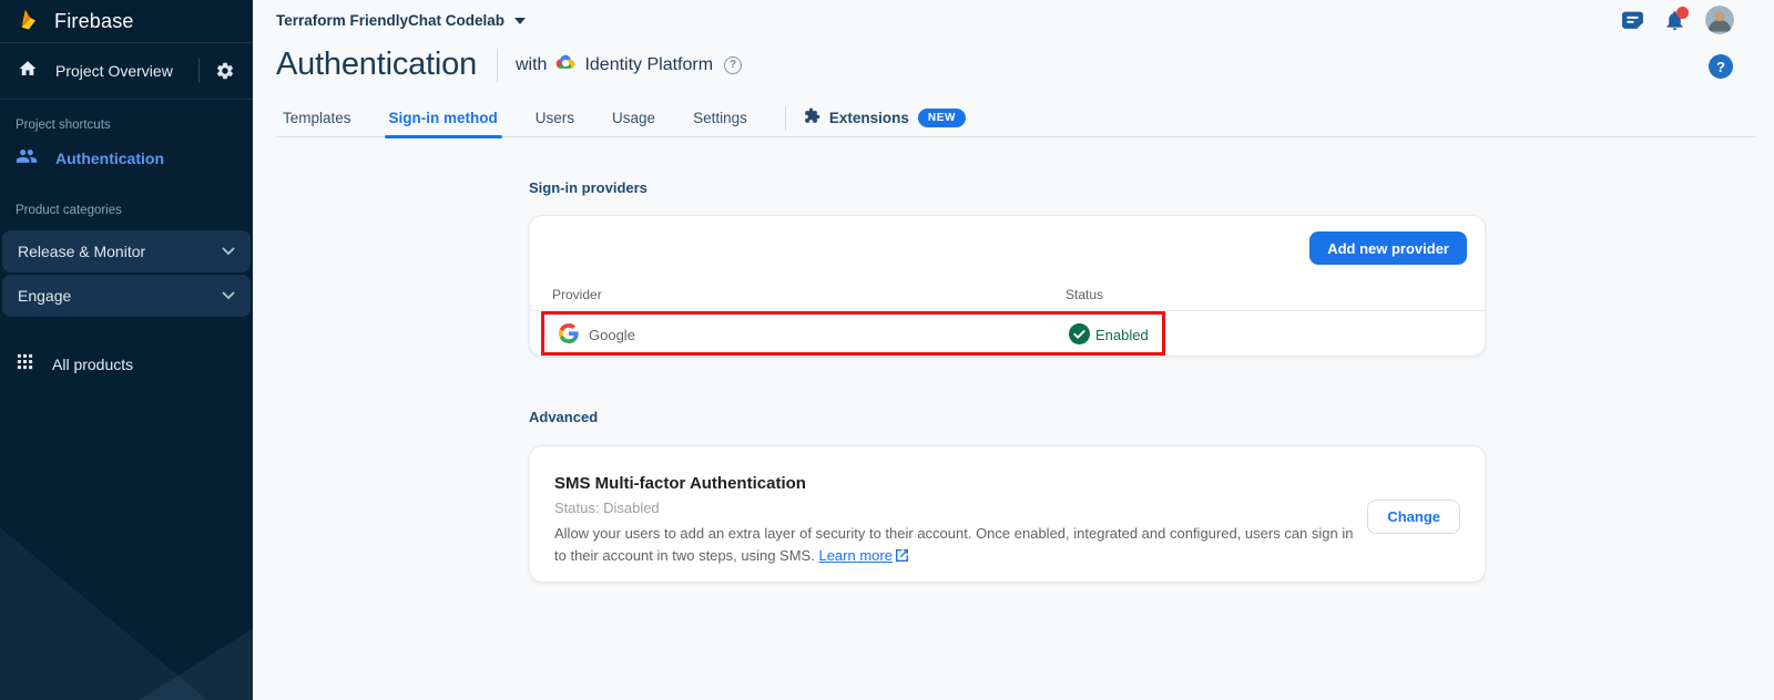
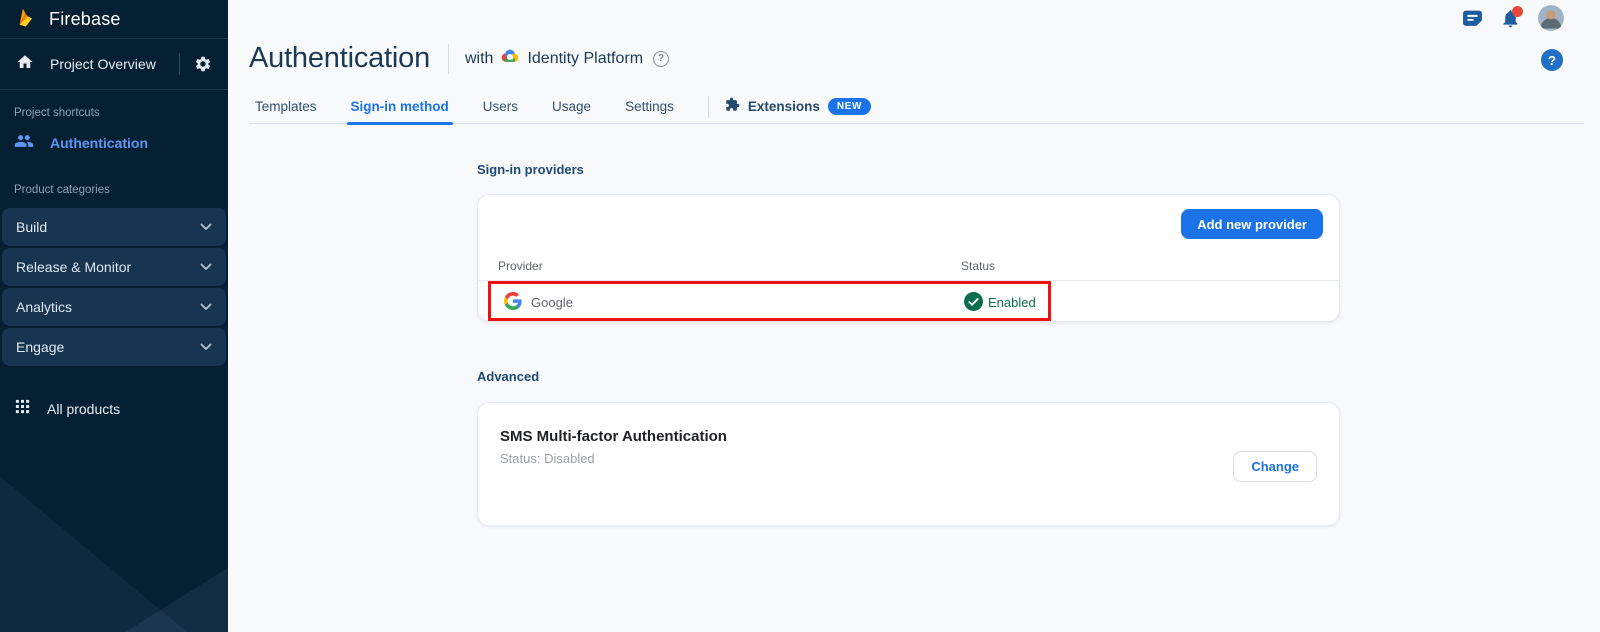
  Firebase
  Project Overview
  Project shortcuts
  Authentication
  Product categories
+ Build
  Release & Monitor
+ Analytics
  Engage
  All products
- Terraform FriendlyChat Codelab
  Authentication
  with
  Identity Platform
  ?
  ?
  Templates
  Sign-in method
  Users
  Usage
  Settings
  Extensions
  NEW
  Sign-in providers
  Add new provider
  Provider
  Status
  Google
  Enabled
  Advanced
  SMS Multi-factor Authentication
  Status: Disabled
- Allow your users to add an extra layer of security to their account. Once enabled, integrated and configured, users can sign in
- to their account in two steps, using SMS. Learn more
  Change
